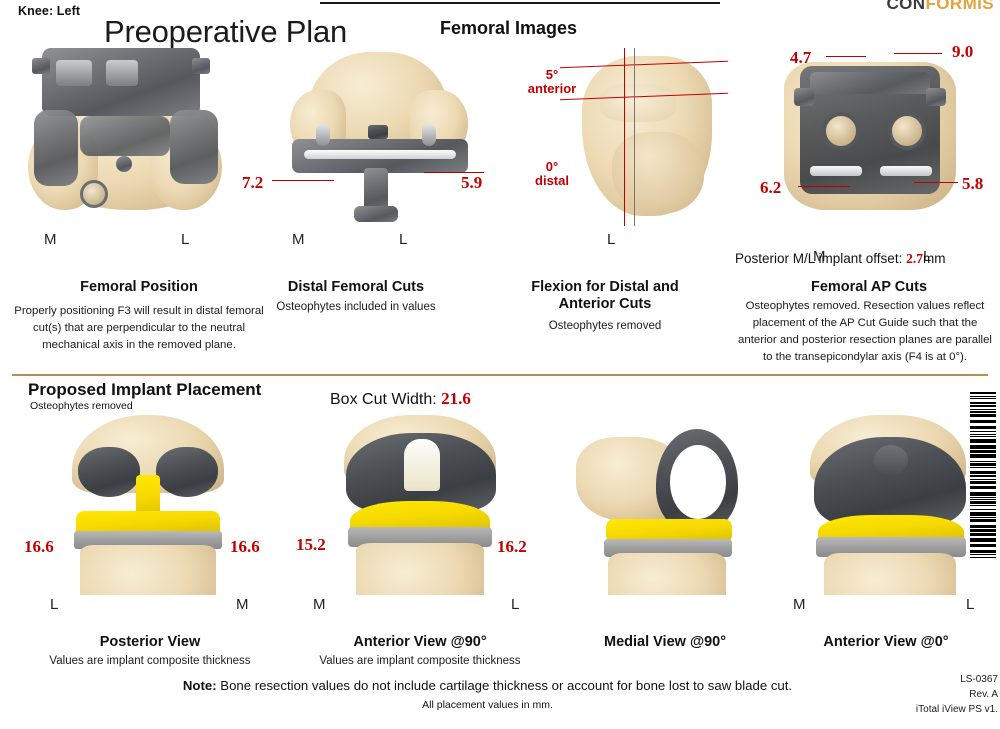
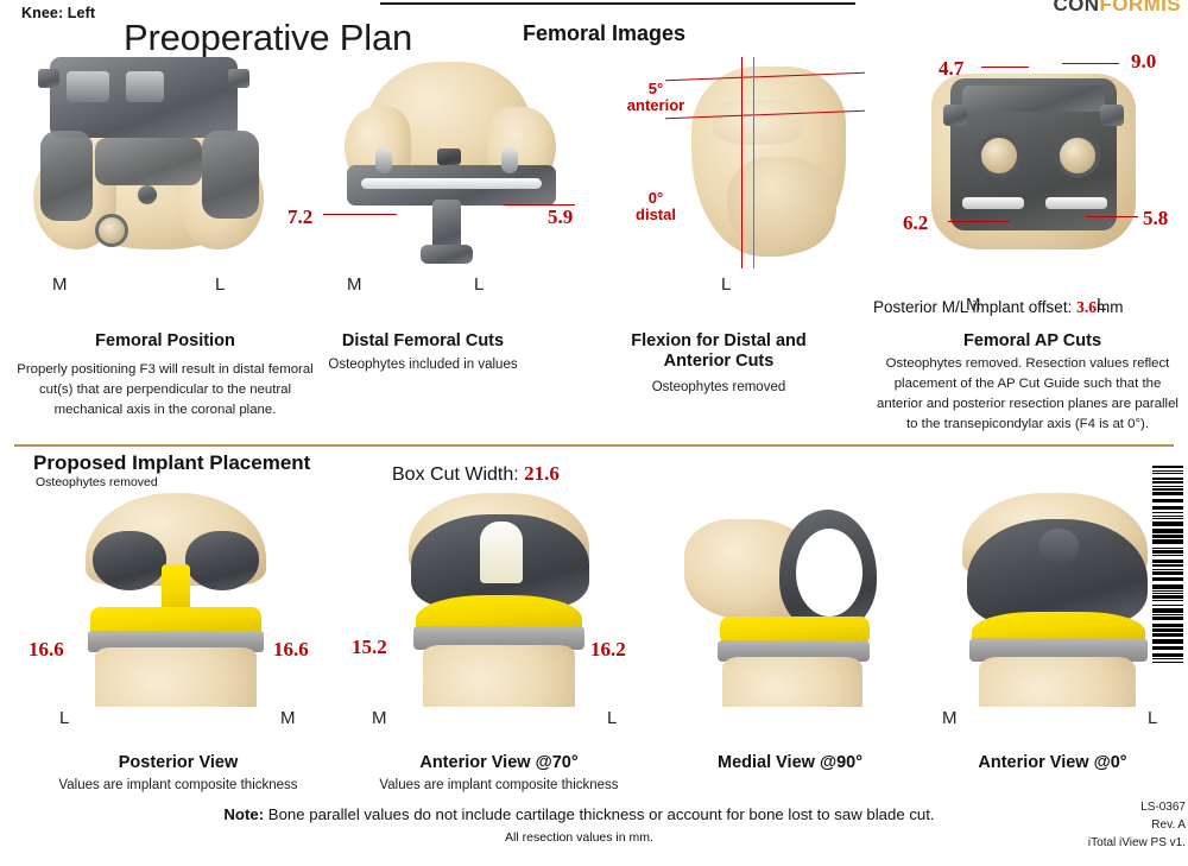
  Knee: Left
  Preoperative Plan
  Femoral Images
  CONFORMIS
  M
  L
  Femoral Position
- Properly positioning F3 will result in distal femoral cut(s) that are perpendicular to the neutral mechanical axis in the removed plane.
+ Properly positioning F3 will result in distal femoral cut(s) that are perpendicular to the neutral mechanical axis in the coronal plane.
  7.2
  5.9
  M
  L
  Distal Femoral Cuts
  Osteophytes included in values
  5°
  anterior
  0°
  distal
  L
  Flexion for Distal and Anterior Cuts
  Osteophytes removed
  4.7
  9.0
  6.2
  5.8
  M
  L
- Posterior M/L implant offset: 2.7mm
+ Posterior M/L implant offset: 3.6mm
  Femoral AP Cuts
  Osteophytes removed. Resection values reflect placement of the AP Cut Guide such that the anterior and posterior resection planes are parallel to the transepicondylar axis (F4 is at 0°).
  Proposed Implant Placement
  Osteophytes removed
  Box Cut Width: 21.6
  16.6
  16.6
  L
  M
  Posterior View
  Values are implant composite thickness
  15.2
  16.2
  M
  L
- Anterior View @90°
+ Anterior View @70°
  Values are implant composite thickness
  Medial View @90°
  M
  L
  Anterior View @0°
- Note: Bone resection values do not include cartilage thickness or account for bone lost to saw blade cut.
+ Note: Bone parallel values do not include cartilage thickness or account for bone lost to saw blade cut.
- All placement values in mm.
+ All resection values in mm.
  LS-0367
  Rev. A
  iTotal iView PS v1.
